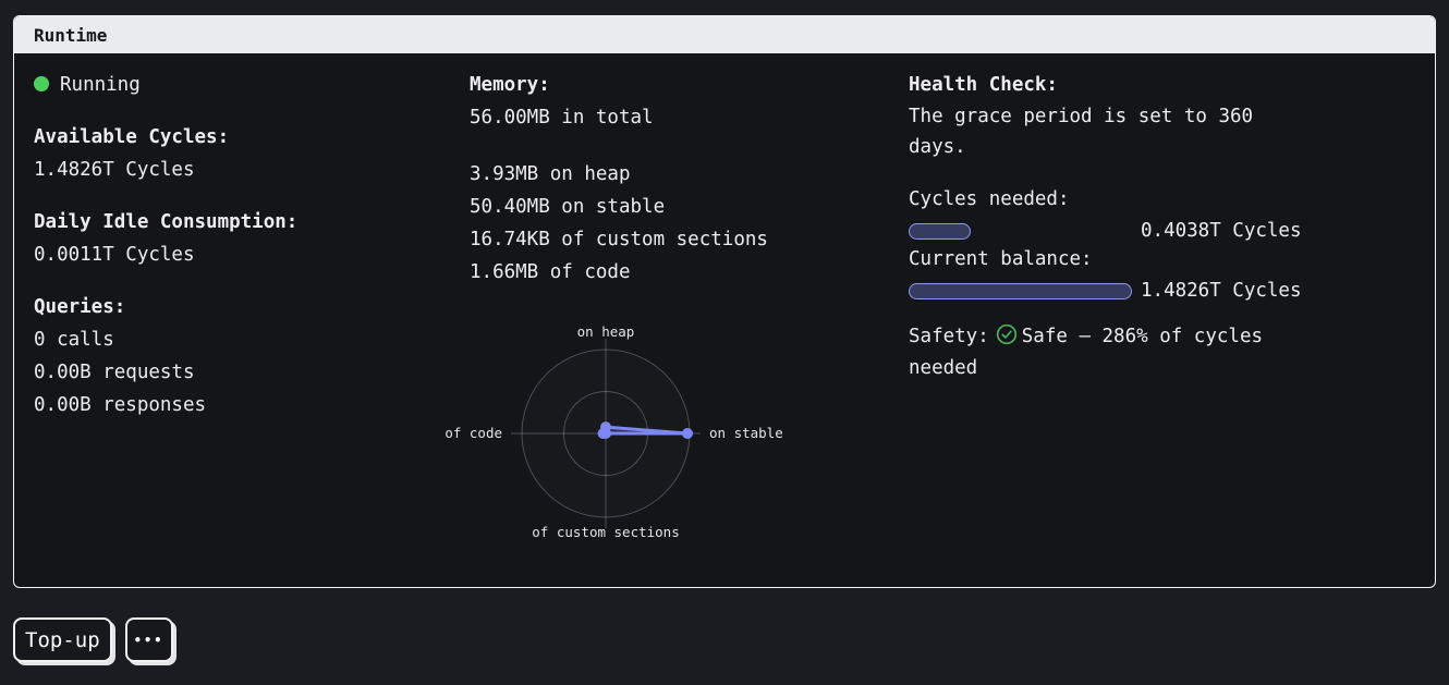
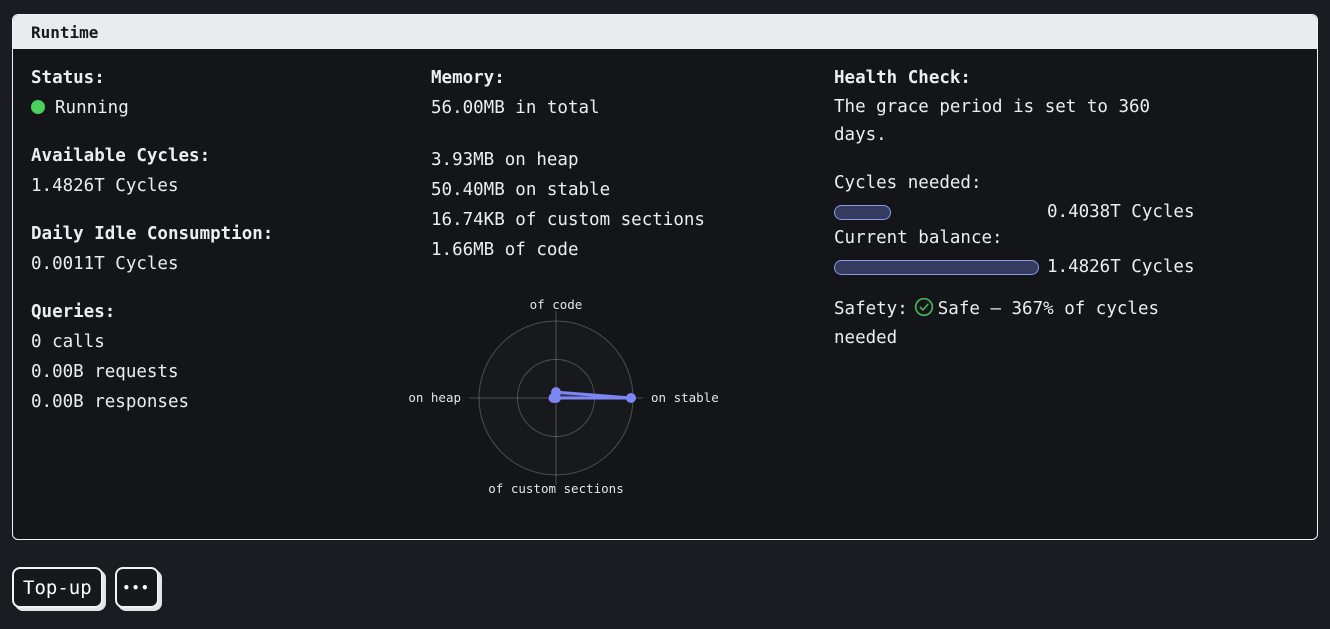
  Runtime
+ Status:
  Running
  Available Cycles:
  1.4826T Cycles
  Daily Idle Consumption:
  0.0011T Cycles
  Queries:
  0 calls
  0.00B requests
  0.00B responses
  Memory:
  56.00MB in total
  3.93MB on heap
  50.40MB on stable
  16.74KB of custom sections
  1.66MB of code
- on heap
+ of code
  on stable
  of custom sections
- of code
+ on heap
  Health Check:
  The grace period is set to 360 days.
  Cycles needed:
  0.4038T Cycles
  Current balance:
  1.4826T Cycles
- Safety: Safe — 286% of cycles needed
+ Safety: Safe — 367% of cycles needed
  Top-up
  •••
